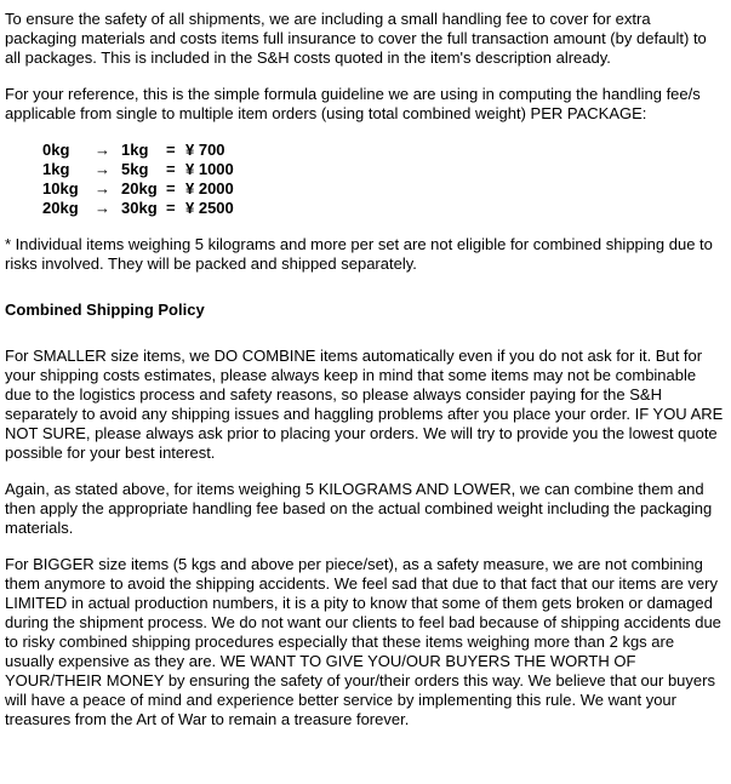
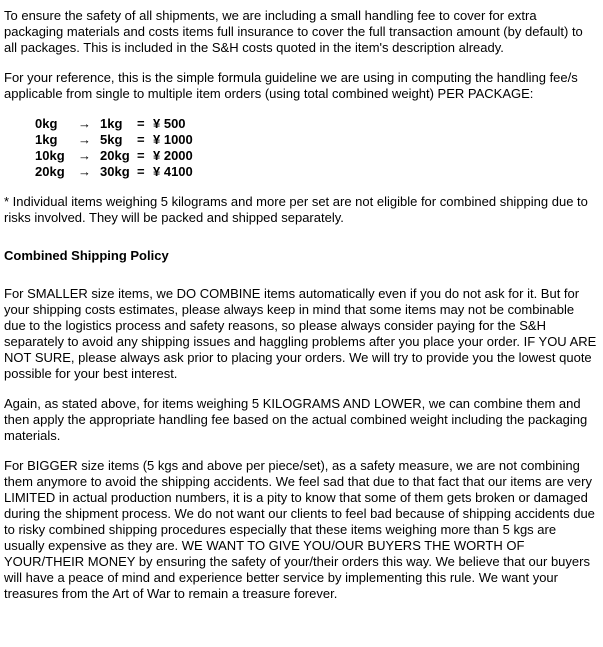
  To ensure the safety of all shipments, we are including a small handling fee to cover for extra packaging materials and costs items full insurance to cover the full transaction amount (by default) to all packages. This is included in the S&H costs quoted in the item's description already.
  For your reference, this is the simple formula guideline we are using in computing the handling fee/s applicable from single to multiple item orders (using total combined weight) PER PACKAGE:
- 0kg → 1kg = ¥ 700
+ 0kg → 1kg = ¥ 500
  1kg → 5kg = ¥ 1000
  10kg → 20kg = ¥ 2000
- 20kg → 30kg = ¥ 2500
+ 20kg → 30kg = ¥ 4100
  * Individual items weighing 5 kilograms and more per set are not eligible for combined shipping due to risks involved. They will be packed and shipped separately.
  Combined Shipping Policy
  For SMALLER size items, we DO COMBINE items automatically even if you do not ask for it. But for your shipping costs estimates, please always keep in mind that some items may not be combinable due to the logistics process and safety reasons, so please always consider paying for the S&H separately to avoid any shipping issues and haggling problems after you place your order. IF YOU ARE NOT SURE, please always ask prior to placing your orders. We will try to provide you the lowest quote possible for your best interest.
  Again, as stated above, for items weighing 5 KILOGRAMS AND LOWER, we can combine them and then apply the appropriate handling fee based on the actual combined weight including the packaging materials.
- For BIGGER size items (5 kgs and above per piece/set), as a safety measure, we are not combining them anymore to avoid the shipping accidents. We feel sad that due to that fact that our items are very LIMITED in actual production numbers, it is a pity to know that some of them gets broken or damaged during the shipment process. We do not want our clients to feel bad because of shipping accidents due to risky combined shipping procedures especially that these items weighing more than 2 kgs are usually expensive as they are. WE WANT TO GIVE YOU/OUR BUYERS THE WORTH OF YOUR/THEIR MONEY by ensuring the safety of your/their orders this way. We believe that our buyers will have a peace of mind and experience better service by implementing this rule. We want your treasures from the Art of War to remain a treasure forever.
+ For BIGGER size items (5 kgs and above per piece/set), as a safety measure, we are not combining them anymore to avoid the shipping accidents. We feel sad that due to that fact that our items are very LIMITED in actual production numbers, it is a pity to know that some of them gets broken or damaged during the shipment process. We do not want our clients to feel bad because of shipping accidents due to risky combined shipping procedures especially that these items weighing more than 5 kgs are usually expensive as they are. WE WANT TO GIVE YOU/OUR BUYERS THE WORTH OF YOUR/THEIR MONEY by ensuring the safety of your/their orders this way. We believe that our buyers will have a peace of mind and experience better service by implementing this rule. We want your treasures from the Art of War to remain a treasure forever.
